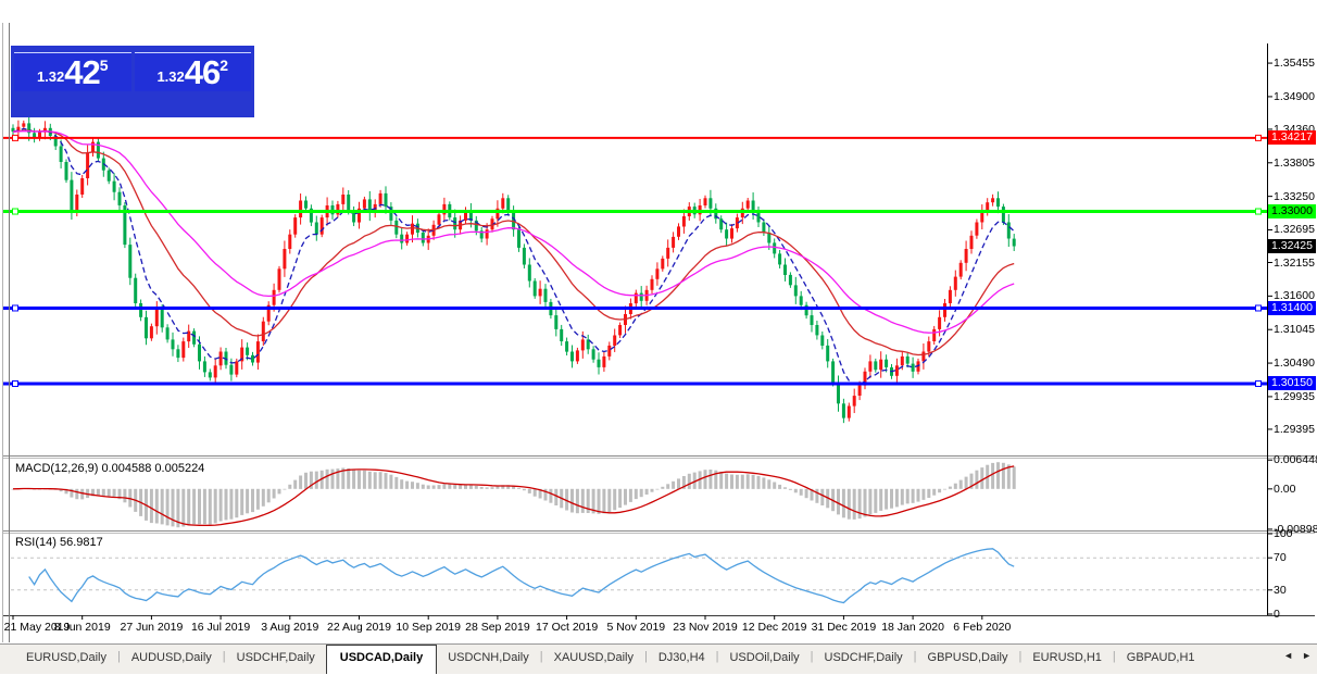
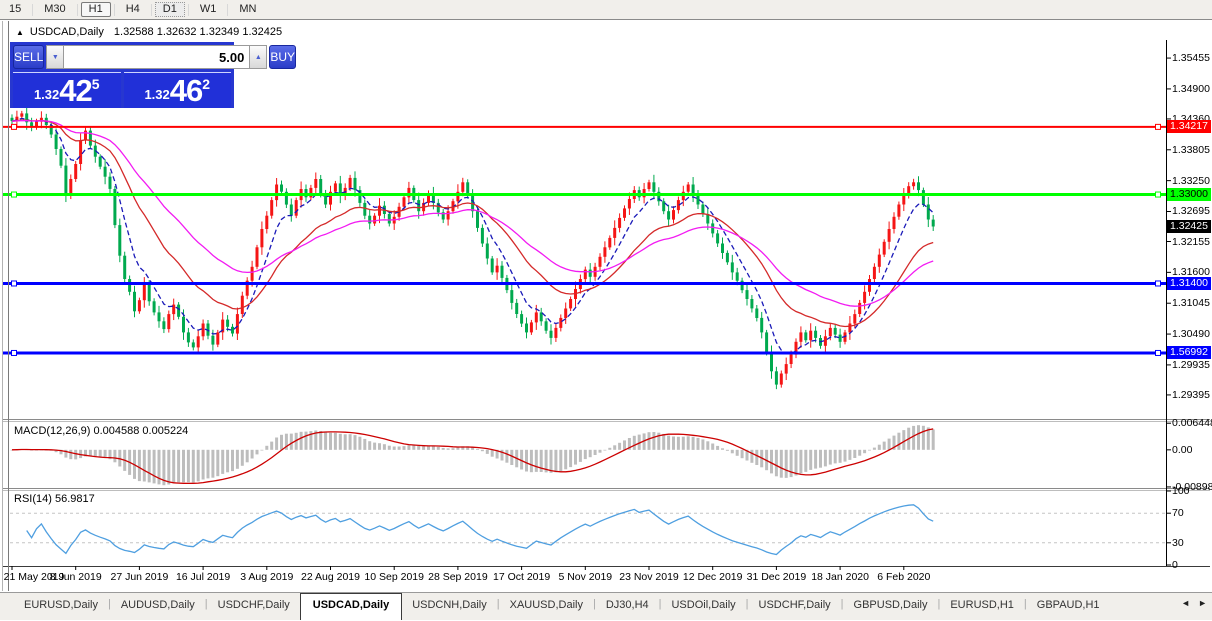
+ 15
+ M30
+ H1
+ H4
+ D1
+ W1
+ MN
+ ▲ USDCAD,Daily 1.32588 1.32632 1.32349 1.32425
+ SELL
+ 5.00
+ BUY
  1.32
  42
  5
  1.32
  46
  2
  MACD(12,26,9) 0.004588 0.005224
  RSI(14) 56.9817
  1.35455
  1.34900
  1.34360
  1.33805
  1.33250
  1.32695
  1.32155
  1.31600
  1.31045
  1.30490
  1.29935
  1.29395
  0.00644
  0.00
  -0.00898
  100
  70
  30
  0
  1.34217
  1.33000
  1.32425
  1.31400
- 1.30150
+ 1.56992
  21 May 2019
  8 Jun 2019
  27 Jun 2019
  16 Jul 2019
  3 Aug 2019
  22 Aug 2019
  10 Sep 2019
  28 Sep 2019
  17 Oct 2019
  5 Nov 2019
  23 Nov 2019
  12 Dec 2019
  31 Dec 2019
  18 Jan 2020
  6 Feb 2020
  EURUSD,Daily
  |
  AUDUSD,Daily
  |
  USDCHF,Daily
  USDCAD,Daily
  USDCNH,Daily
  |
  XAUUSD,Daily
  |
  DJ30,H4
  |
  USDOil,Daily
  |
  USDCHF,Daily
  |
  GBPUSD,Daily
  |
  EURUSD,H1
  |
  GBPAUD,H1
  ◄
  ►
